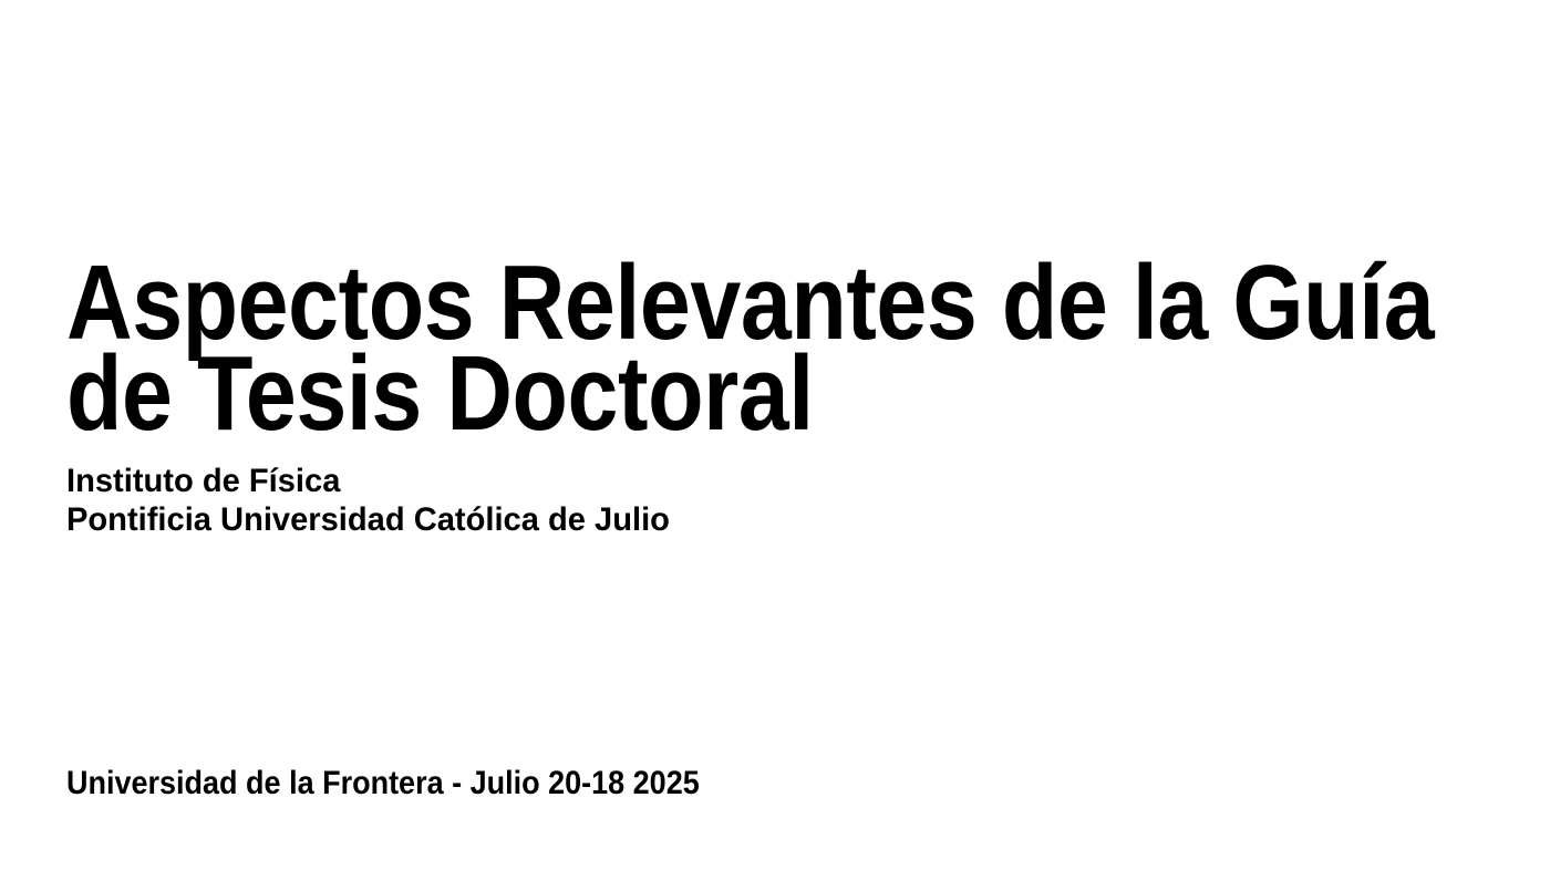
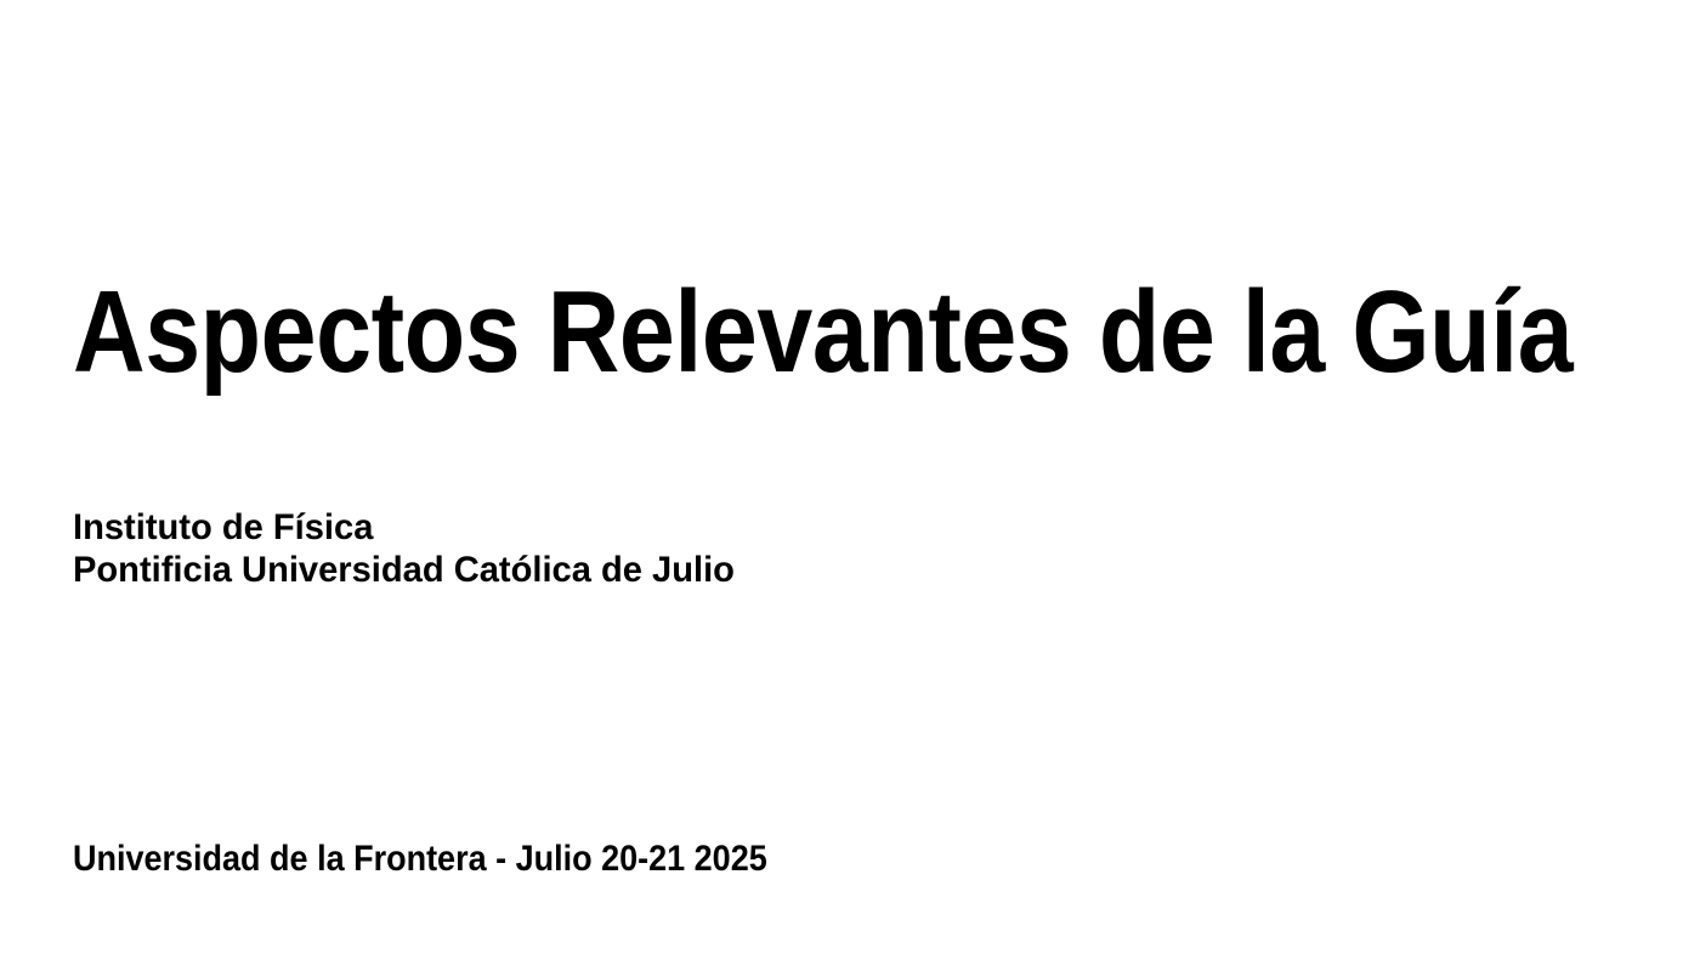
  Aspectos Relevantes de la Guía
- de Tesis Doctoral
  Instituto de Física
  Pontificia Universidad Católica de Julio
- Universidad de la Frontera - Julio 20-18 2025
+ Universidad de la Frontera - Julio 20-21 2025
